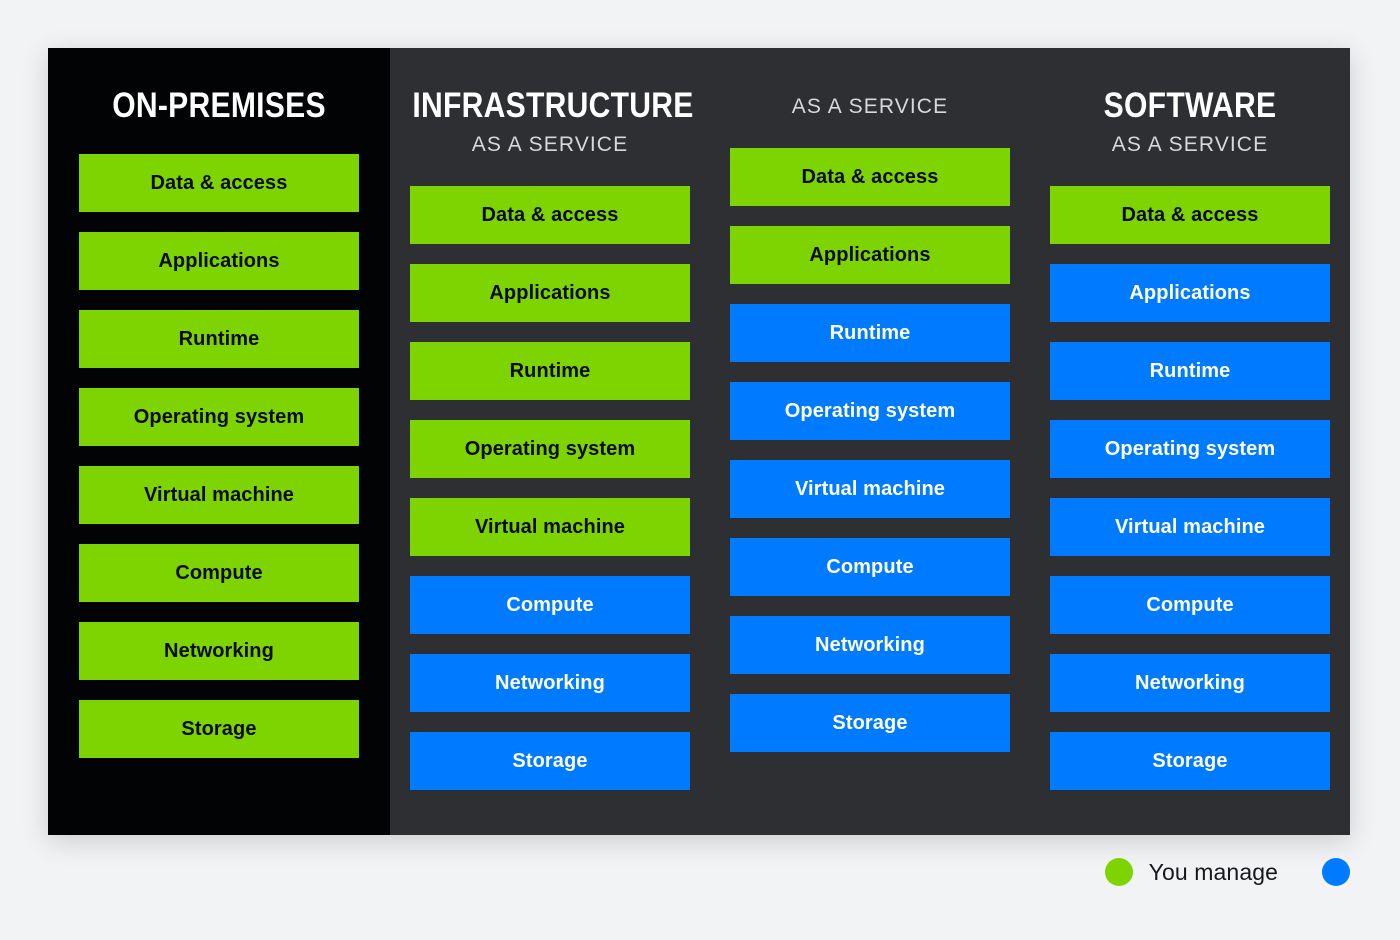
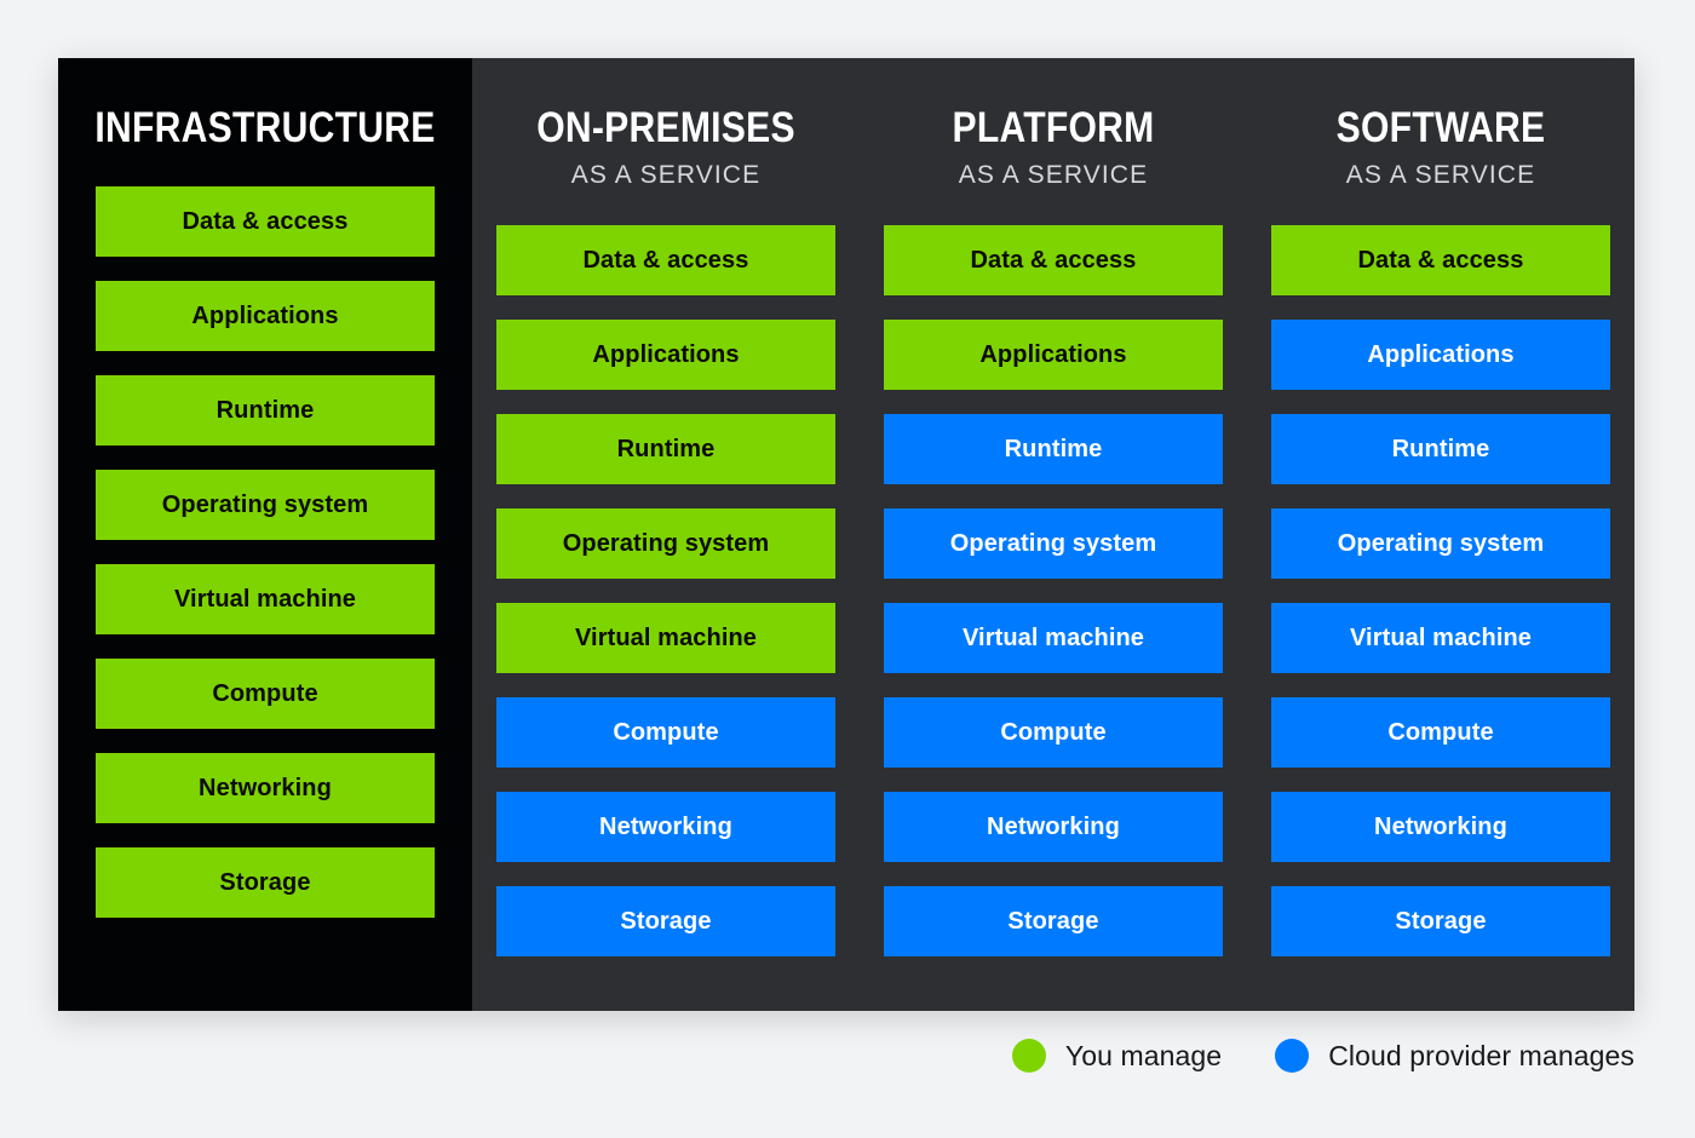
- ON-PREMISES
+ INFRASTRUCTURE
  Data & access
  Applications
  Runtime
  Operating system
  Virtual machine
  Compute
  Networking
  Storage
- INFRASTRUCTURE
+ ON-PREMISES
  AS A SERVICE
  Data & access
  Applications
  Runtime
  Operating system
  Virtual machine
  Compute
  Networking
  Storage
+ PLATFORM
  AS A SERVICE
  Data & access
  Applications
  Runtime
  Operating system
  Virtual machine
  Compute
  Networking
  Storage
  SOFTWARE
  AS A SERVICE
  Data & access
  Applications
  Runtime
  Operating system
  Virtual machine
  Compute
  Networking
  Storage
  You manage
+ Cloud provider manages
